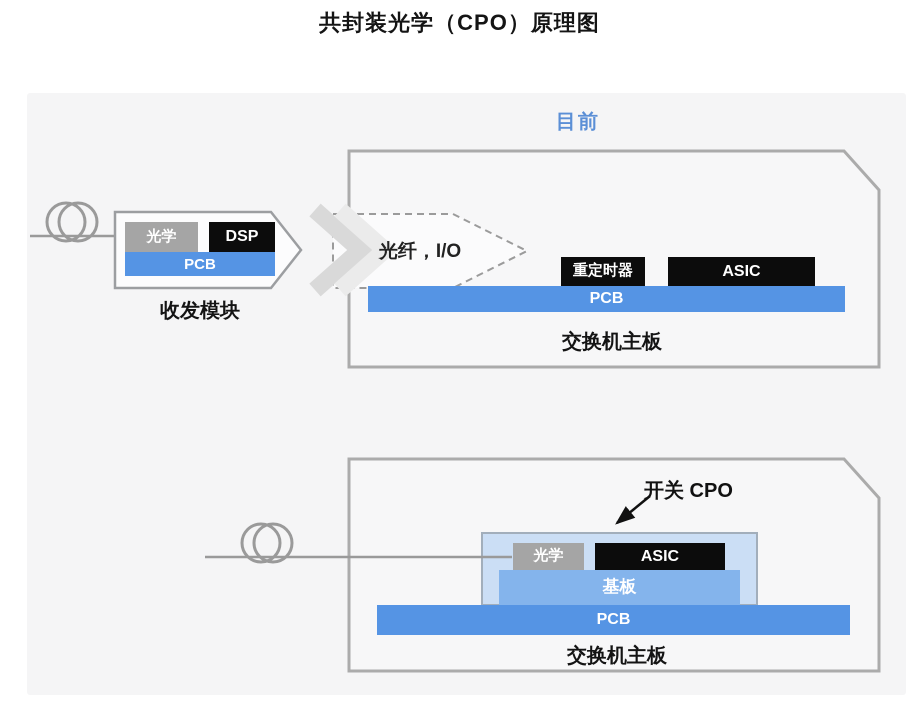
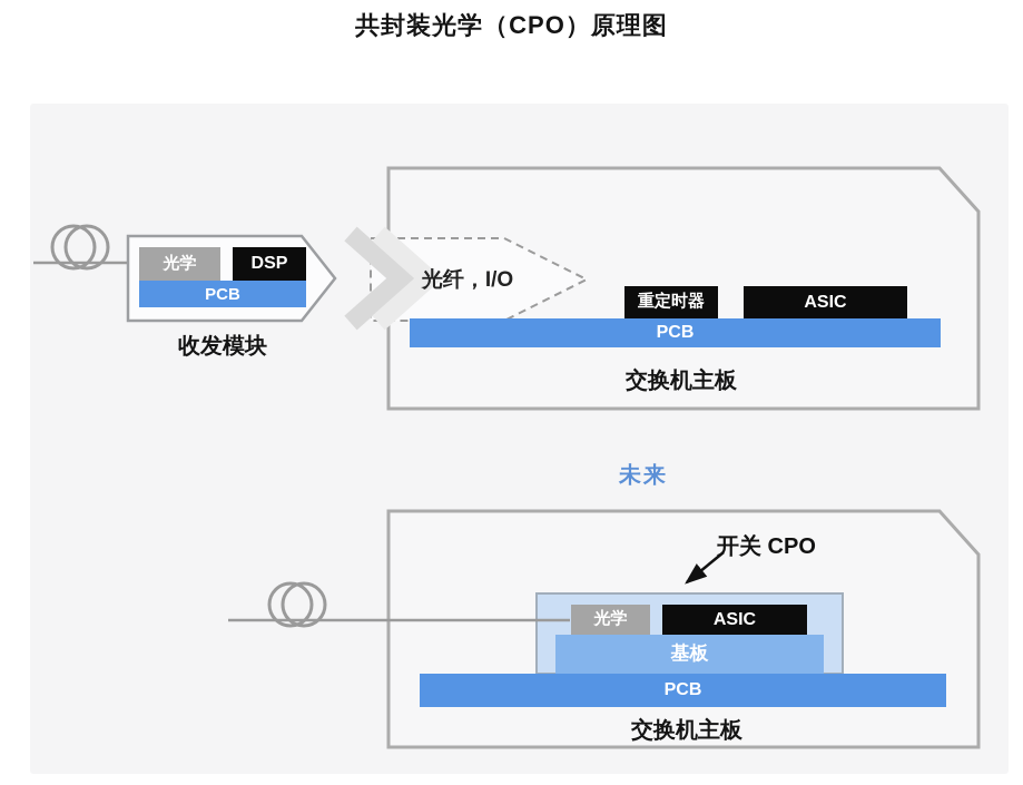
  共封装光学（CPO）原理图
- 目前
  光学
  DSP
  PCB
  收发模块
  光纤，I/O
  重定时器
  ASIC
  PCB
  交换机主板
+ 未来
  开关 CPO
  光学
  ASIC
  基板
  PCB
  交换机主板
